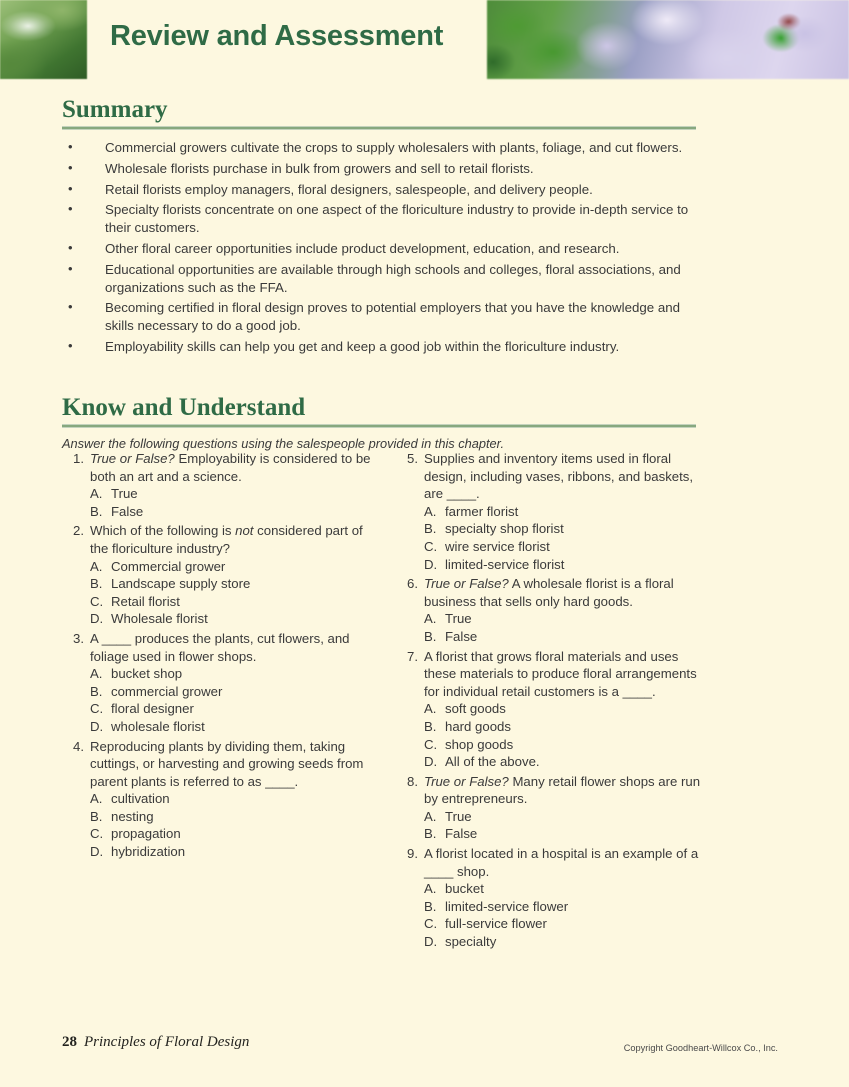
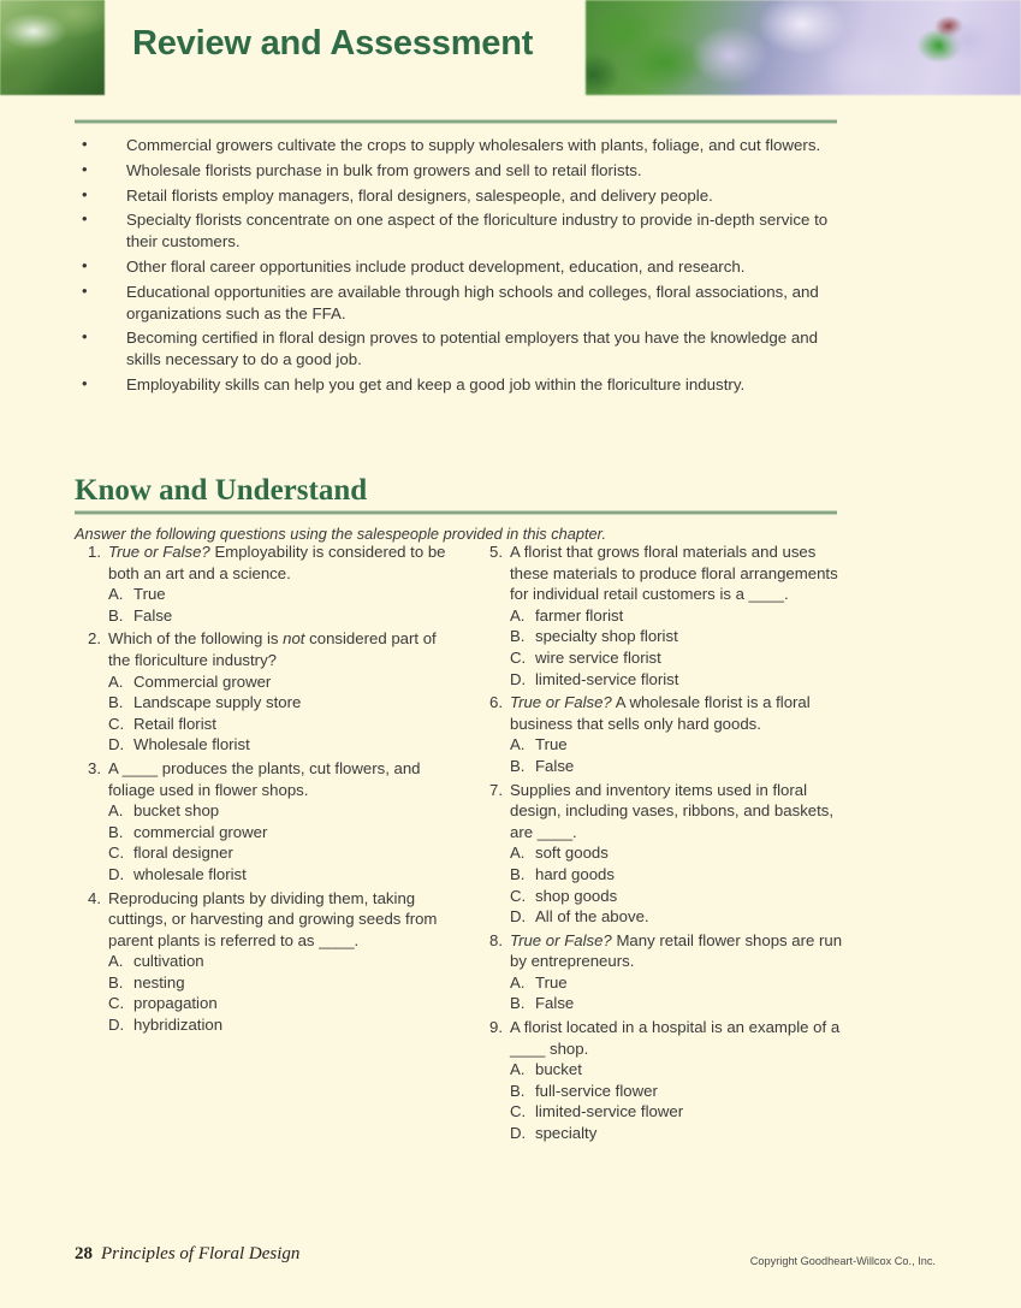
  Review and Assessment
- Summary
  Commercial growers cultivate the crops to supply wholesalers with plants, foliage, and cut flowers.
  Wholesale florists purchase in bulk from growers and sell to retail florists.
  Retail florists employ managers, floral designers, salespeople, and delivery people.
  Specialty florists concentrate on one aspect of the floriculture industry to provide in-depth service to their customers.
  Other floral career opportunities include product development, education, and research.
  Educational opportunities are available through high schools and colleges, floral associations, and organizations such as the FFA.
  Becoming certified in floral design proves to potential employers that you have the knowledge and skills necessary to do a good job.
  Employability skills can help you get and keep a good job within the floriculture industry.
  Know and Understand
  Answer the following questions using the salespeople provided in this chapter.
  1.
  True or False? Employability is considered to be both an art and a science.
  A.
  True
  B.
  False
  2.
  Which of the following is not considered part of the floriculture industry?
  A.
  Commercial grower
  B.
  Landscape supply store
  C.
  Retail florist
  D.
  Wholesale florist
  3.
  A ____ produces the plants, cut flowers, and foliage used in flower shops.
  A.
  bucket shop
  B.
  commercial grower
  C.
  floral designer
  D.
  wholesale florist
  4.
  Reproducing plants by dividing them, taking cuttings, or harvesting and growing seeds from parent plants is referred to as ____.
  A.
  cultivation
  B.
  nesting
  C.
  propagation
  D.
  hybridization
  5.
- Supplies and inventory items used in floral design, including vases, ribbons, and baskets, are ____.
+ A florist that grows floral materials and uses these materials to produce floral arrangements for individual retail customers is a ____.
  A.
  farmer florist
  B.
  specialty shop florist
  C.
  wire service florist
  D.
  limited-service florist
  6.
  True or False? A wholesale florist is a floral business that sells only hard goods.
  A.
  True
  B.
  False
  7.
- A florist that grows floral materials and uses these materials to produce floral arrangements for individual retail customers is a ____.
+ Supplies and inventory items used in floral design, including vases, ribbons, and baskets, are ____.
  A.
  soft goods
  B.
  hard goods
  C.
  shop goods
  D.
  All of the above.
  8.
  True or False? Many retail flower shops are run by entrepreneurs.
  A.
  True
  B.
  False
  9.
  A florist located in a hospital is an example of a ____ shop.
  A.
  bucket
  B.
- limited-service flower
+ full-service flower
  C.
- full-service flower
+ limited-service flower
  D.
  specialty
  28 Principles of Floral Design
  Copyright Goodheart-Willcox Co., Inc.
